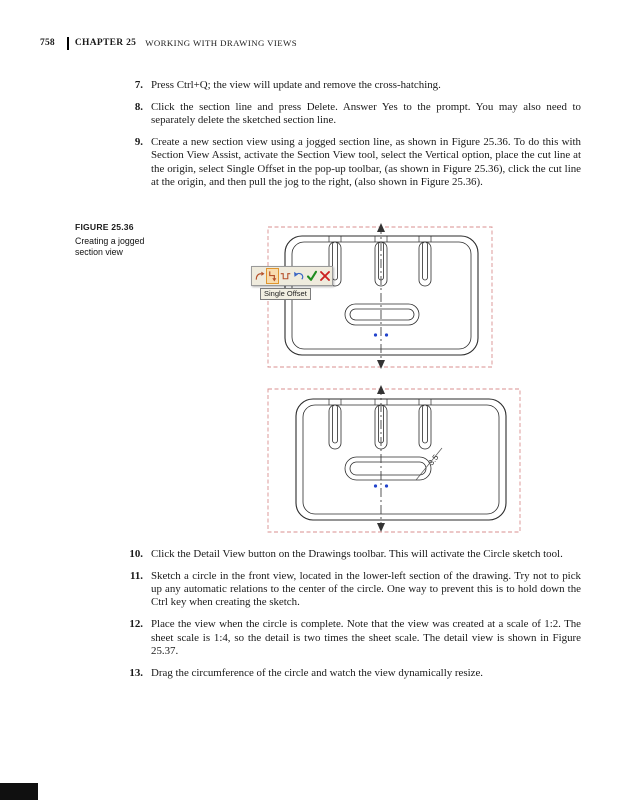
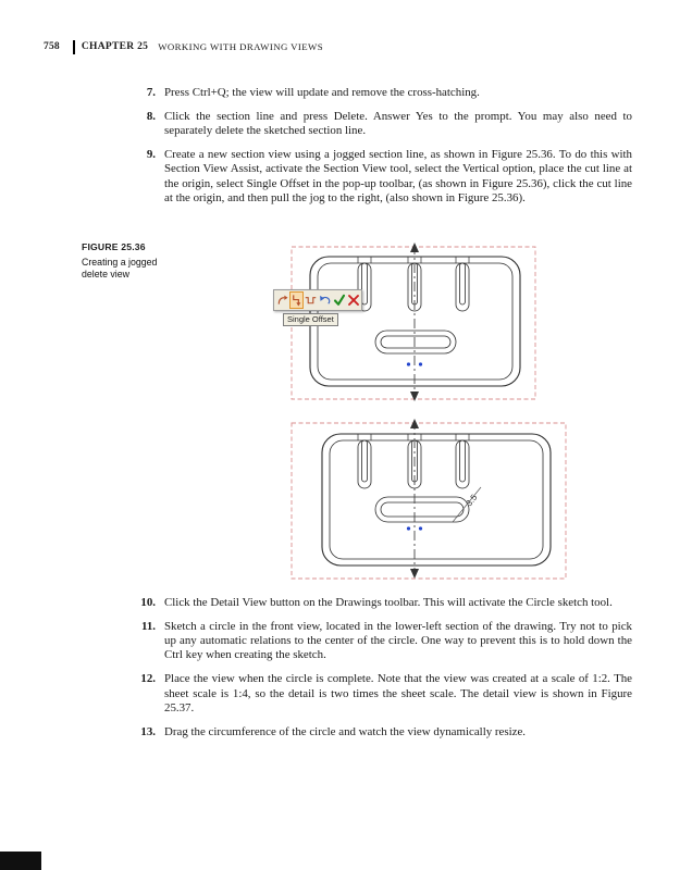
  758
  CHAPTER 25
  WORKING WITH DRAWING VIEWS
  7.
  Press Ctrl+Q; the view will update and remove the cross-hatching.
  8.
  Click the section line and press Delete. Answer Yes to the prompt. You may also need to separately delete the sketched section line.
  9.
  Create a new section view using a jogged section line, as shown in Figure 25.36. To do this with Section View Assist, activate the Section View tool, select the Vertical option, place the cut line at the origin, select Single Offset in the pop-up toolbar, (as shown in Figure 25.36), click the cut line at the origin, and then pull the jog to the right, (also shown in Figure 25.36).
  FIGURE 25.36
- Creating a jogged section view
+ Creating a jogged delete view
  Single Offset
  10.
  Click the Detail View button on the Drawings toolbar. This will activate the Circle sketch tool.
  11.
  Sketch a circle in the front view, located in the lower-left section of the drawing. Try not to pick up any automatic relations to the center of the circle. One way to prevent this is to hold down the Ctrl key when creating the sketch.
  12.
  Place the view when the circle is complete. Note that the view was created at a scale of 1:2. The sheet scale is 1:4, so the detail is two times the sheet scale. The detail view is shown in Figure 25.37.
  13.
  Drag the circumference of the circle and watch the view dynamically resize.
